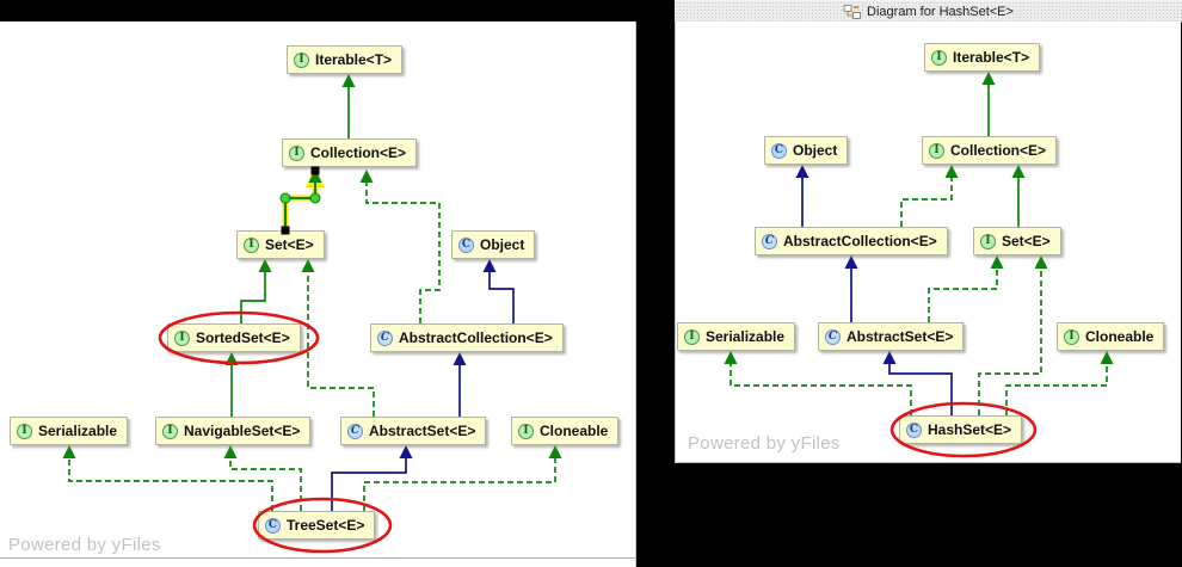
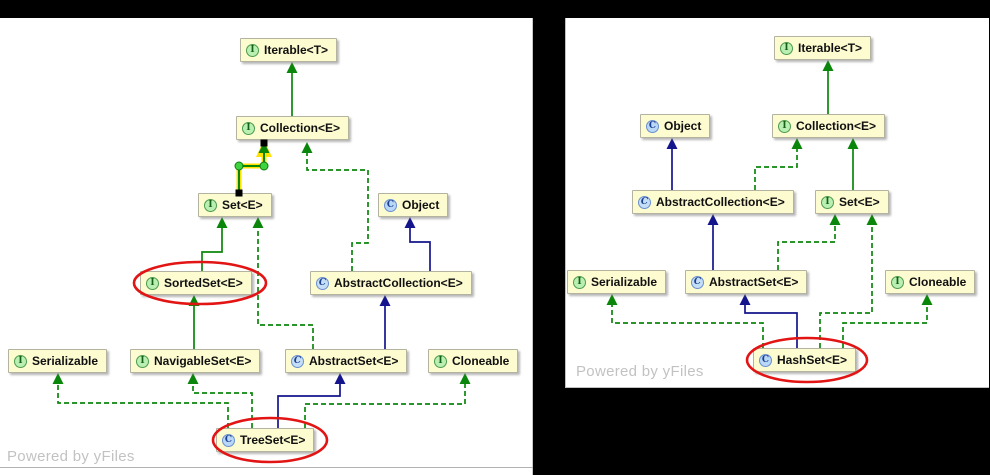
- Diagram for HashSet<E>
  Powered by yFiles
  Powered by yFiles
  I
  Iterable<T>
  I
  Collection<E>
  I
  Set<E>
  C
  Object
  I
  SortedSet<E>
  C
  AbstractCollection<E>
  I
  Serializable
  I
  NavigableSet<E>
  C
  AbstractSet<E>
  I
  Cloneable
  C
  TreeSet<E>
  I
  Iterable<T>
  C
  Object
  I
  Collection<E>
  C
  AbstractCollection<E>
  I
  Set<E>
  I
  Serializable
  C
  AbstractSet<E>
  I
  Cloneable
  C
  HashSet<E>
